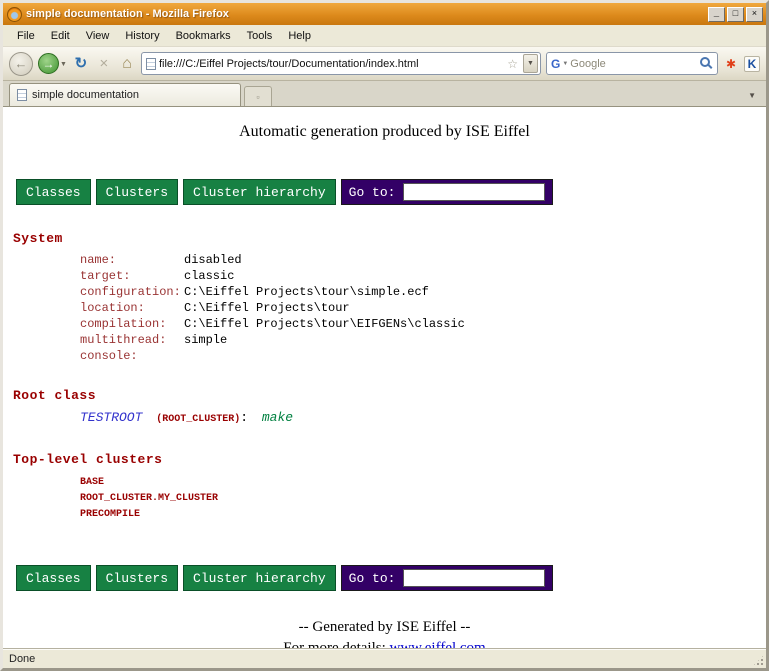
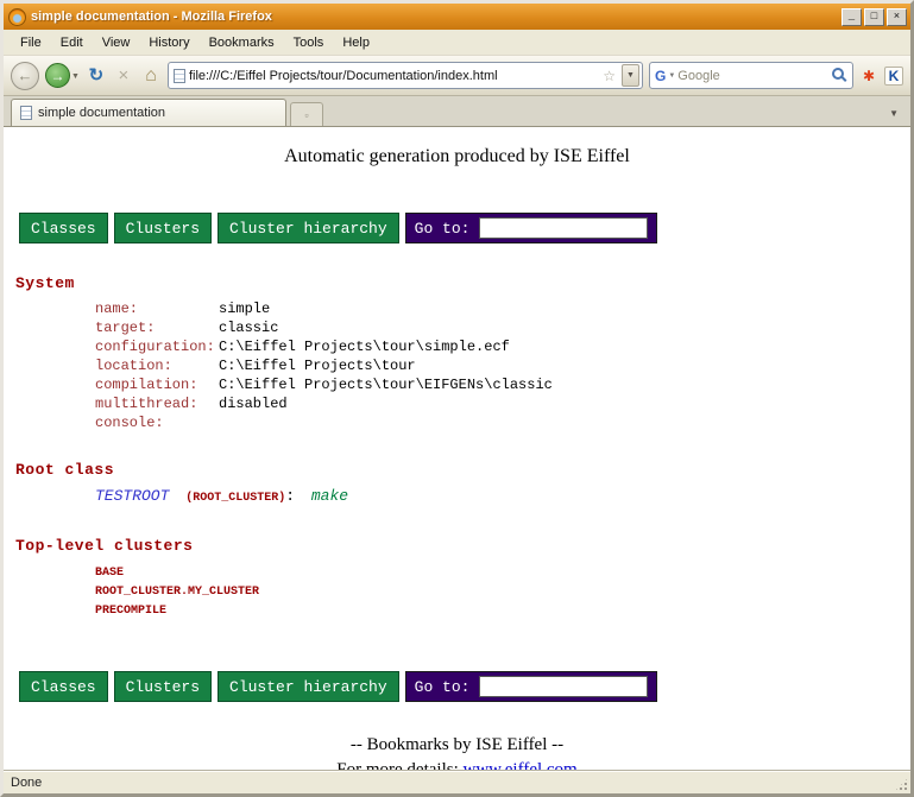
  simple documentation - Mozilla Firefox
  _
  □
  ×
  File
  Edit
  View
  History
  Bookmarks
  Tools
  Help
  ←
  →
  ↻
  ×
  ⌂
  file:///C:/Eiffel Projects/tour/Documentation/index.html
  ☆
  G
  Google
  ✱
  K
  simple documentation
  ▫
  ▼
  Automatic generation produced by ISE Eiffel
  Classes
  Clusters
  Cluster hierarchy
  Go to:
  System
- name: disabled
+ name: simple
  target: classic
  configuration: C:\Eiffel Projects\tour\simple.ecf
  location: C:\Eiffel Projects\tour
  compilation: C:\Eiffel Projects\tour\EIFGENs\classic
- multithread: simple
+ multithread: disabled
  console:
  Root class
  TESTROOT (ROOT_CLUSTER): make
  Top-level clusters
  BASE
  ROOT_CLUSTER.MY_CLUSTER
  PRECOMPILE
  Classes
  Clusters
  Cluster hierarchy
  Go to:
- -- Generated by ISE Eiffel --
+ -- Bookmarks by ISE Eiffel --
  Done
